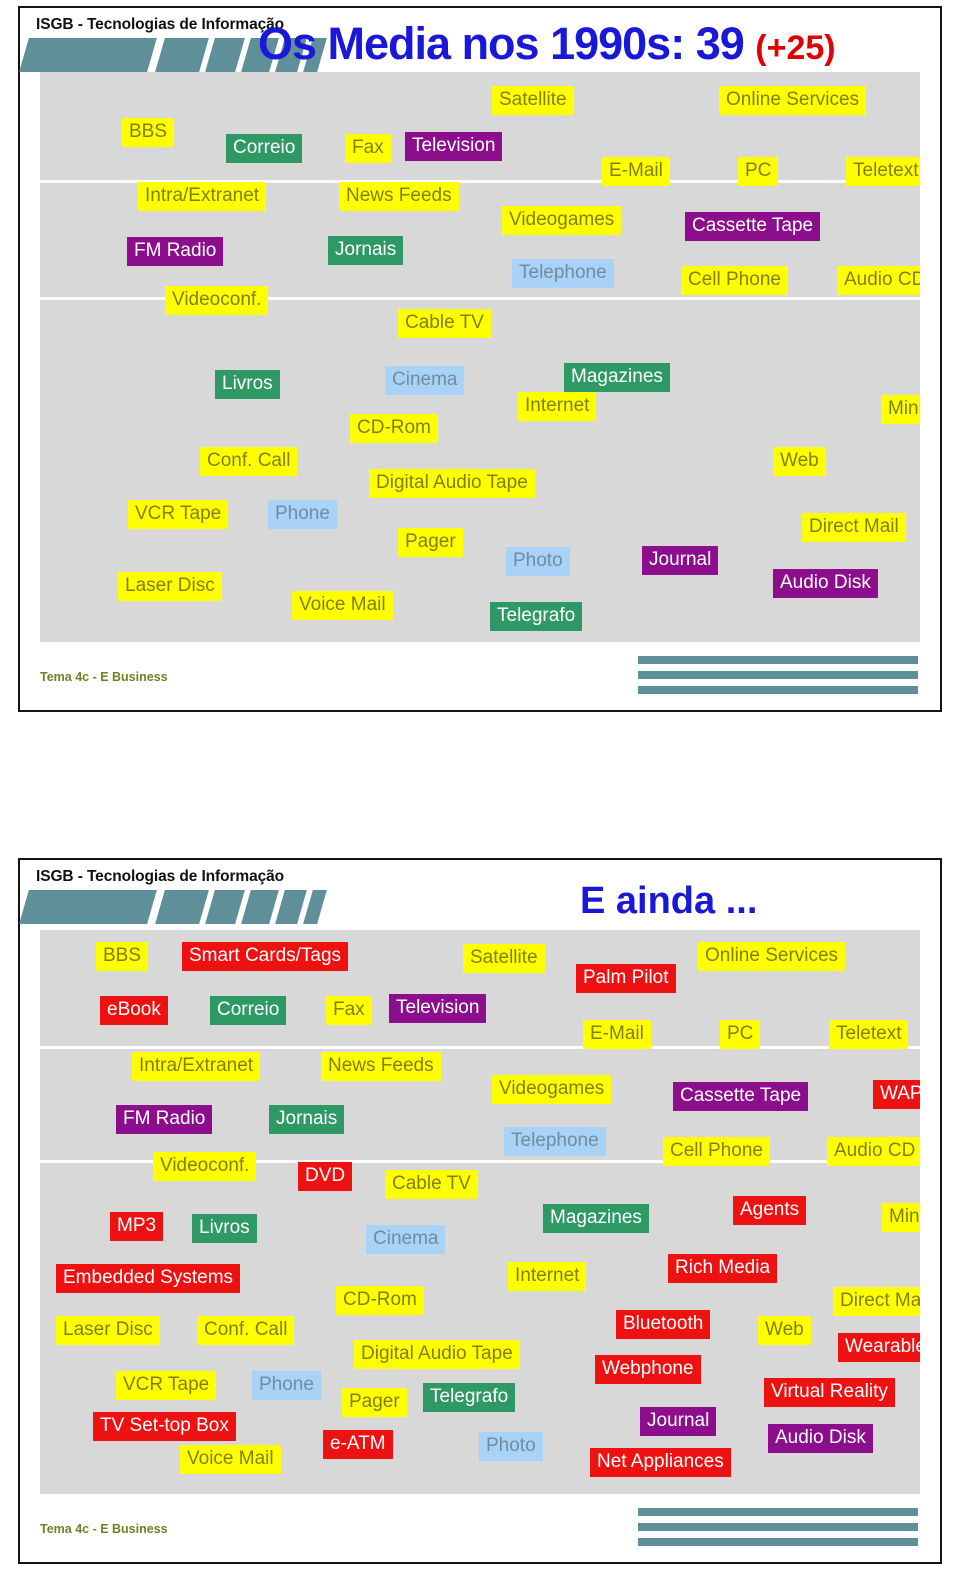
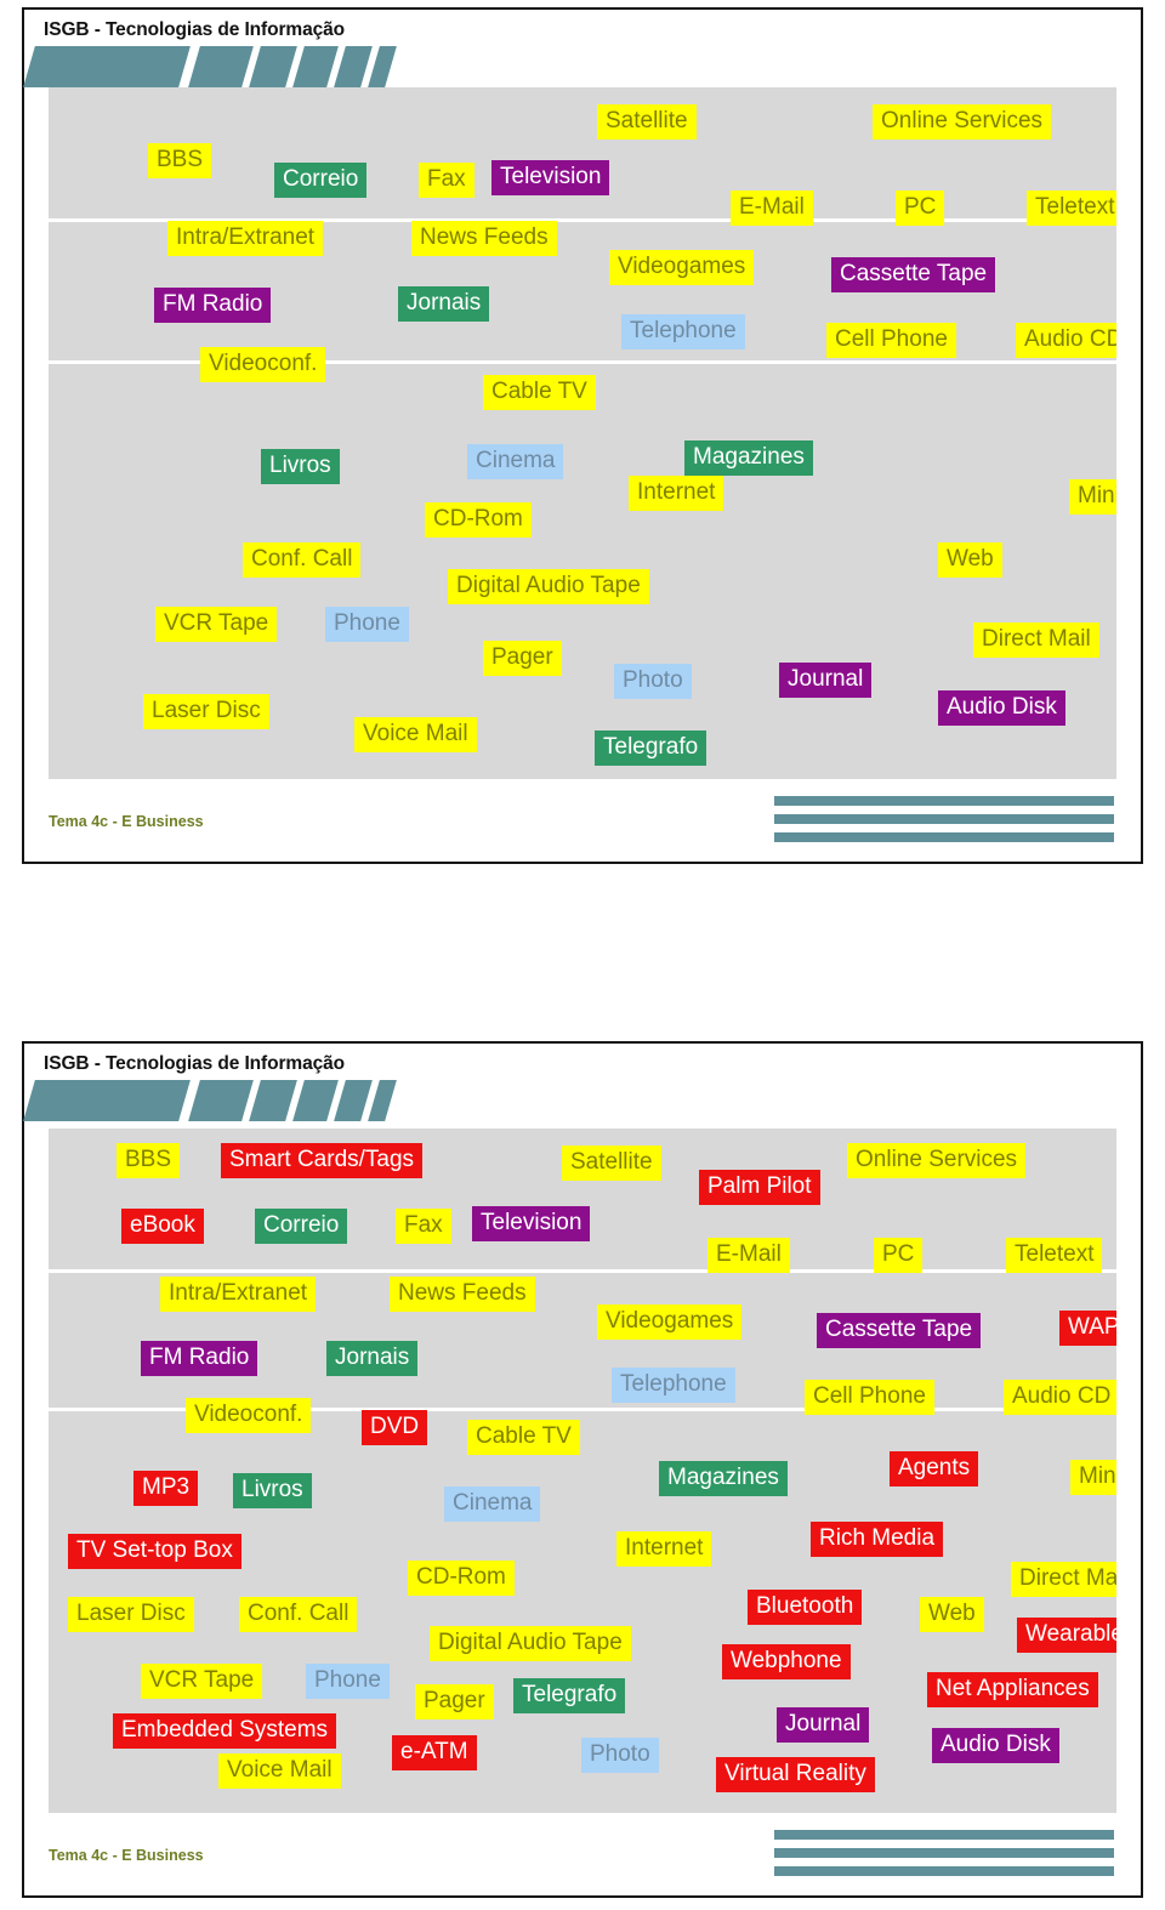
  ISGB - Tecnologias de Informação
- Os Media nos 1990s: 39 (+25)
  Satellite
  Online Services
  BBS
  Correio
  Fax
  Television
  E-Mail
  PC
  Teletext
  Intra/Extranet
  News Feeds
  Videogames
  Cassette Tape
  FM Radio
  Jornais
  Telephone
  Cell Phone
  Audio CD
  Videoconf.
  Cable TV
  Livros
  Cinema
  Magazines
  Internet
  CD-Rom
  Conf. Call
  Web
  Digital Audio Tape
  VCR Tape
  Phone
  Direct Mail
  Pager
  Photo
  Journal
  Laser Disc
  Audio Disk
  Voice Mail
  Telegrafo
  Tema 4c - E Business
  ISGB - Tecnologias de Informação
- E ainda ...
  BBS
  Smart Cards/Tags
  Satellite
  Palm Pilot
  Online Services
  eBook
  Correio
  Fax
  Television
  E-Mail
  PC
  Teletext
  Intra/Extranet
  News Feeds
  Videogames
  Cassette Tape
  WAP
  FM Radio
  Jornais
  Telephone
  Cell Phone
  Audio CD
  Videoconf.
  DVD
  Cable TV
  Magazines
  Agents
  MP3
  Livros
  Cinema
  Internet
  Rich Media
- Embedded Systems
+ TV Set-top Box
  CD-Rom
  Direct Ma
  Laser Disc
  Conf. Call
  Bluetooth
  Web
  Digital Audio Tape
  Wearabl
  VCR Tape
  Phone
  Pager
  Telegrafo
  Webphone
- Virtual Reality
+ Net Appliances
- TV Set-top Box
+ Embedded Systems
  e-ATM
  Photo
  Journal
  Audio Disk
  Voice Mail
- Net Appliances
+ Virtual Reality
  Tema 4c - E Business
